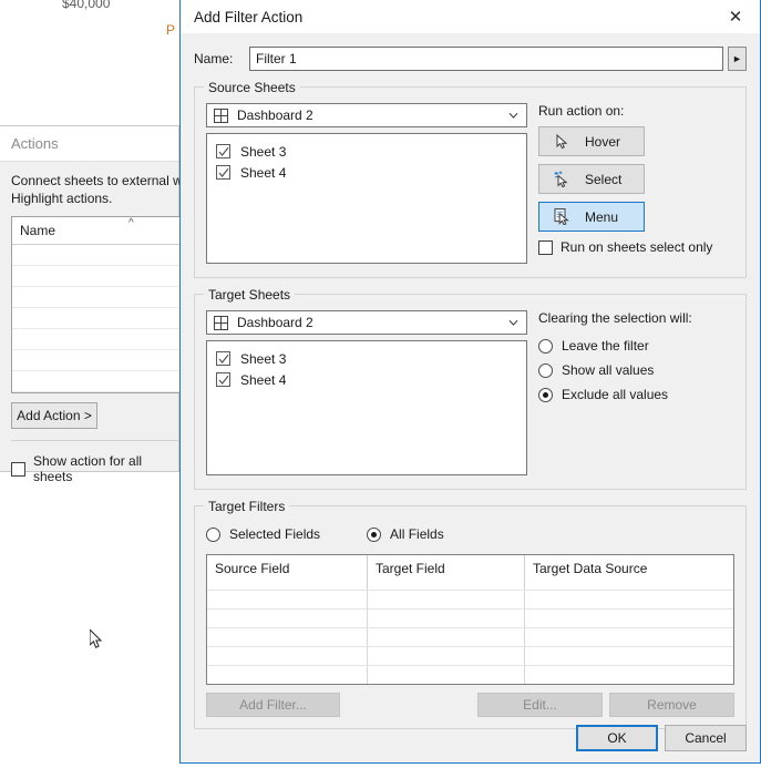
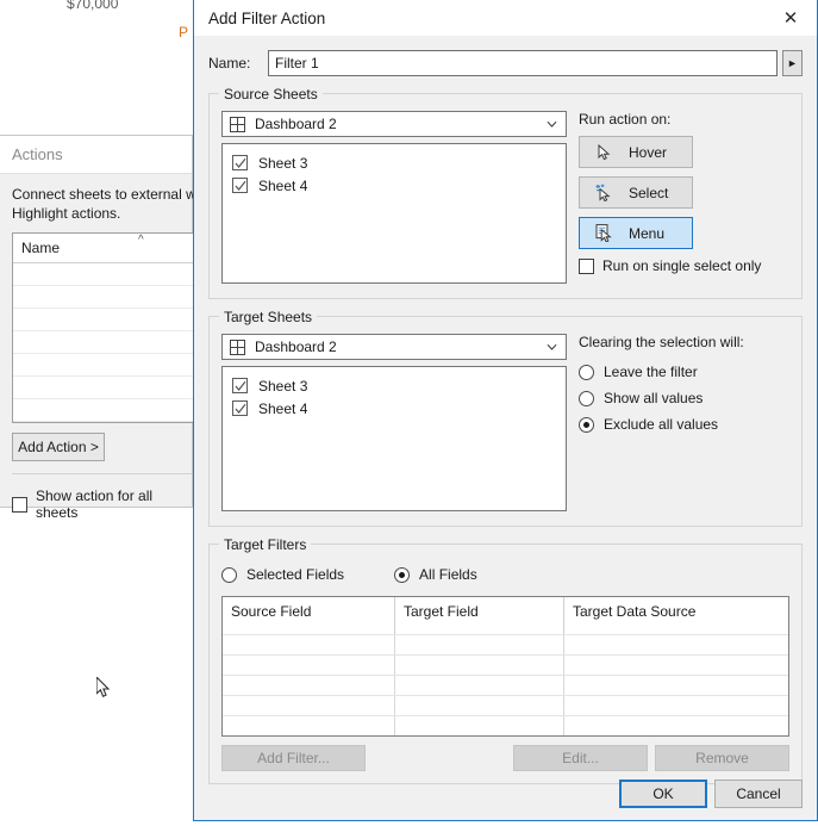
- $40,000
+ $70,000
  P
  Actions
  Connect sheets to external w Highlight actions.
  Name
  ^
  Add Action >
  Show action for all sheets
  Add Filter Action
  ✕
  Name:
  Filter 1
  ►
  Source Sheets
  Dashboard 2
  Sheet 3
  Sheet 4
  Run action on:
  Hover
  Select
  Menu
- Run on sheets select only
+ Run on single select only
  Target Sheets
  Dashboard 2
  Sheet 3
  Sheet 4
  Clearing the selection will:
  Leave the filter
  Show all values
  Exclude all values
  Target Filters
  Selected Fields
  All Fields
  Source Field
  Target Field
  Target Data Source
  Add Filter...
  Edit...
  Remove
  OK
  Cancel
